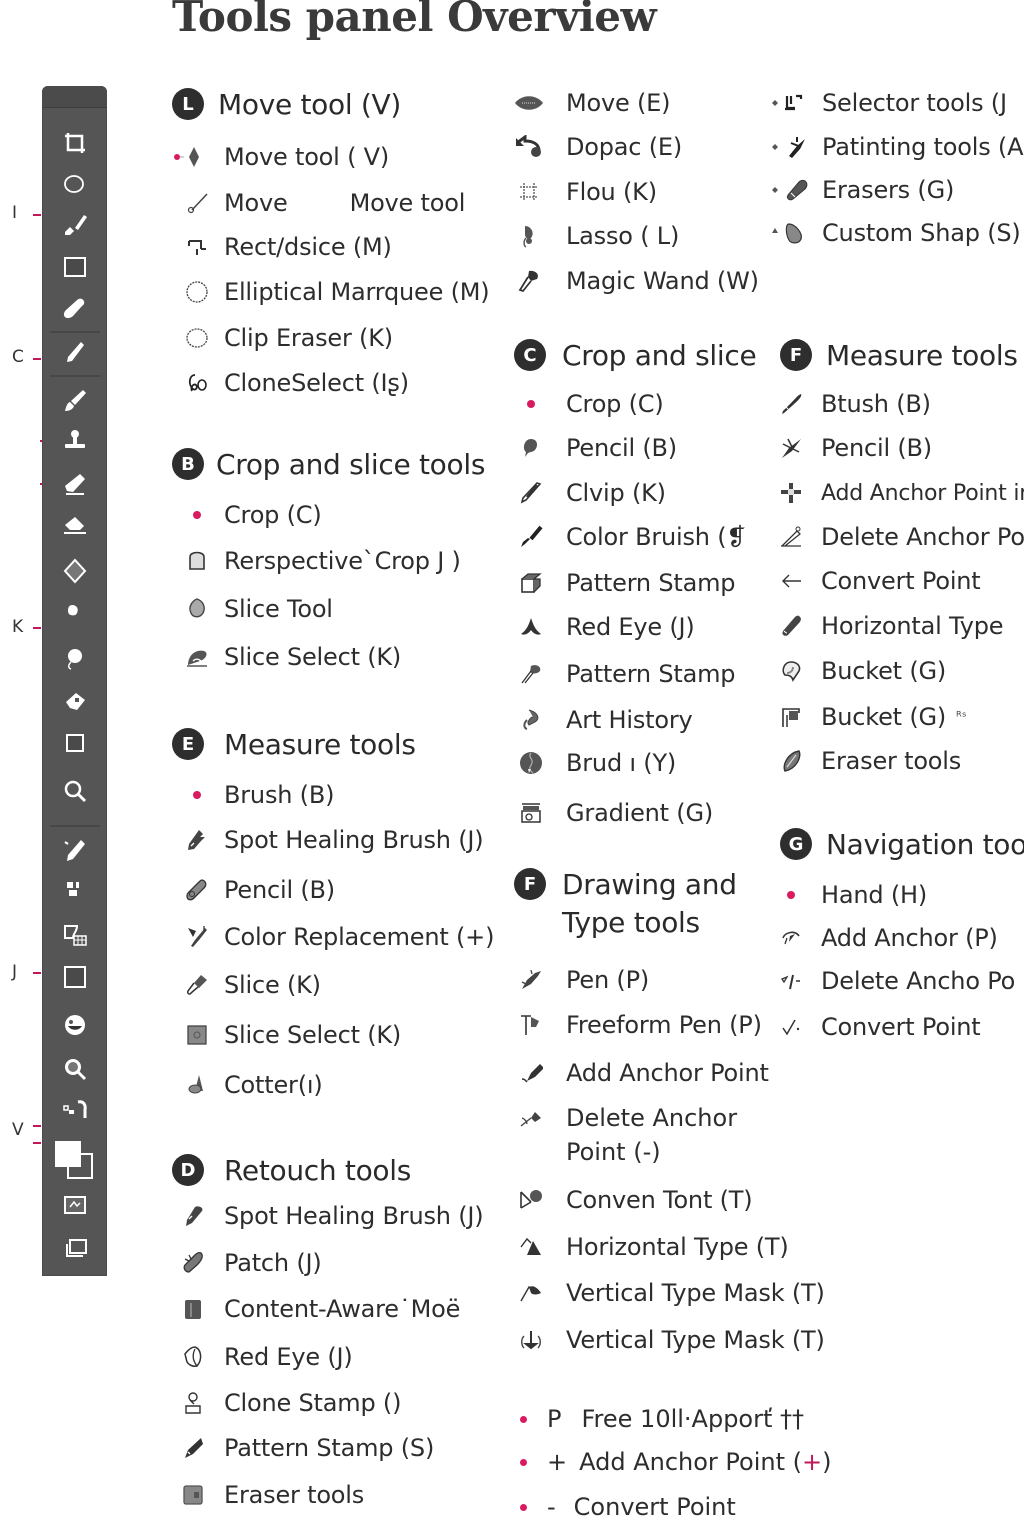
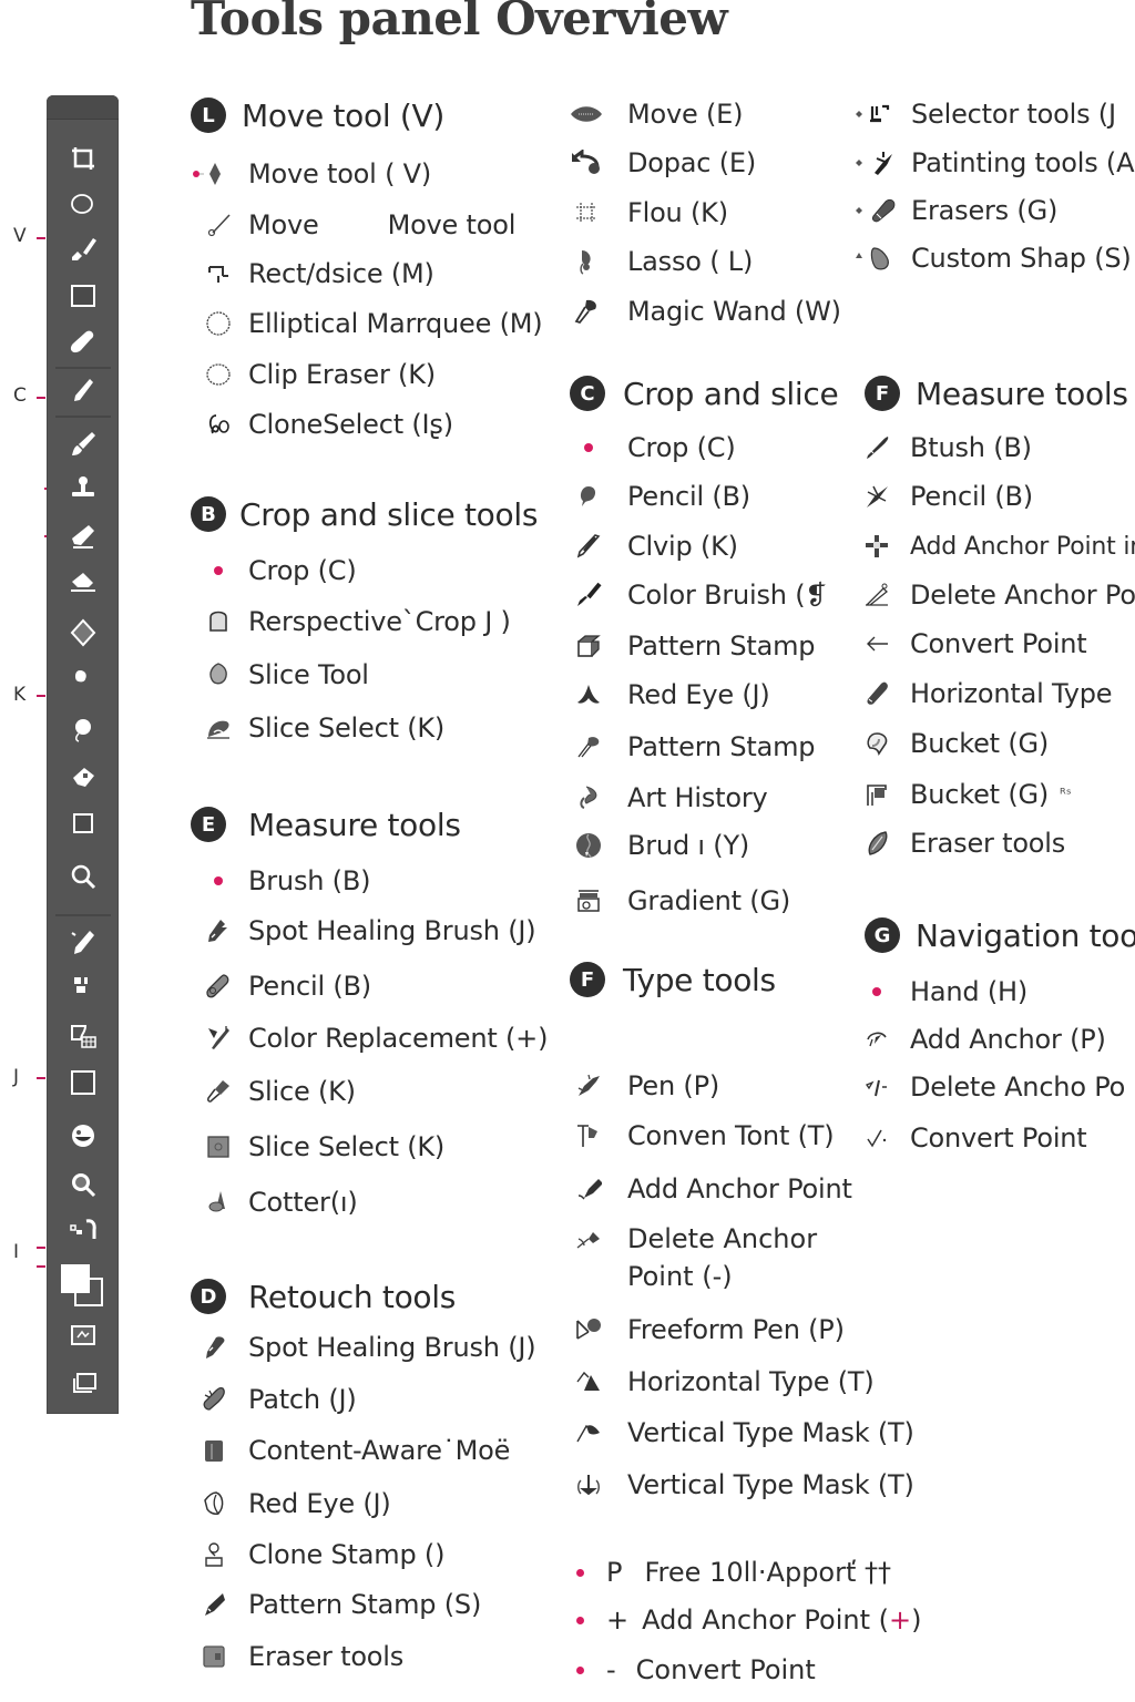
  Tools panel Overview
- I
+ V
  C
  K
  J
- V
+ I
  L
  Move tool (V)
  Move tool ( V)
  Move
  Move tool
  Rect/dsice (M)
  Elliptical Marrquee (M)
  Clip Eraser (K)
  CloneSelect (Iʂ)
  Move (E)
  Dopac (E)
  Flou (K)
  Lasso ( L)
  Magic Wand (W)
  Selector tools (J
  Patinting tools (A
  Erasers (G)
  Custom Shap (S)
  B
  Crop and slice tools
  Crop (C)
  Rerspective`Crop J )
  Slice Tool
  Slice Select (K)
  C
  Crop and slice
  Crop (C)
  Pencil (B)
  Clvip (K)
  Color Bruish (❡
  Pattern Stamp
  Red Eye (J)
  Pattern Stamp
  Art History
  Brud ı (Y)
  Gradient (G)
  F
  Measure tools
  Btush (B)
  Pencil (B)
  Add Anchor Point i
  Delete Anchor Po
  Convert Point
  Horizontal Type
  Bucket (G)
  Bucket (G)
  ᴿˢ
  Eraser tools
  E
  Measure tools
  Brush (B)
  Spot Healing Brush (J)
  Pencil (B)
  Color Replacement (+)
  Slice (K)
  Slice Select (K)
  Cotter(ı)
  F
- Drawing and
  Type tools
  Pen (P)
- Freeform Pen (P)
+ Conven Tont (T)
  Add Anchor Point
  Delete Anchor
  Point (-)
- Conven Tont (T)
+ Freeform Pen (P)
  Horizontal Type (T)
  Vertical Type Mask (T)
  Vertical Type Mask (T)
  P
  Free 10ll·Apporť ††
  +
  Add Anchor Point (
  +
  )
  -
  Convert Point
  G
  Navigation too
  Hand (H)
  Add Anchor (P)
  Delete Ancho Po
  Convert Point
  D
  Retouch tools
  Spot Healing Brush (J)
  Patch (J)
  Content-Aware˙Moë
  Red Eye (J)
  Clone Stamp ()
  Pattern Stamp (S)
  Eraser tools
